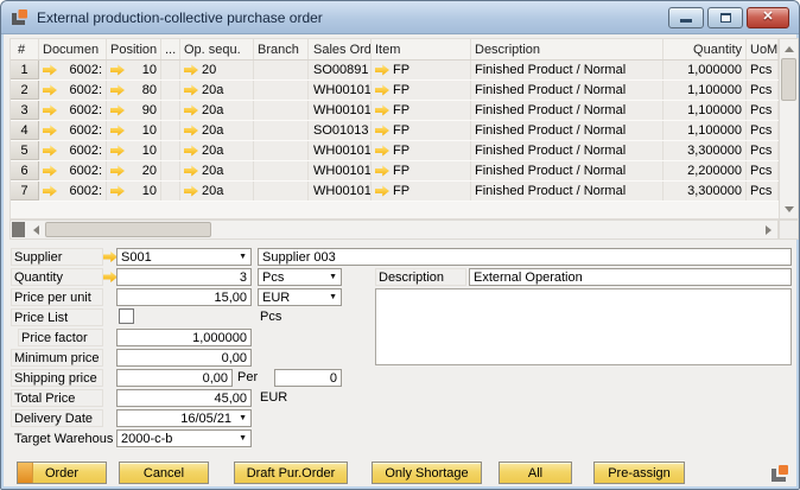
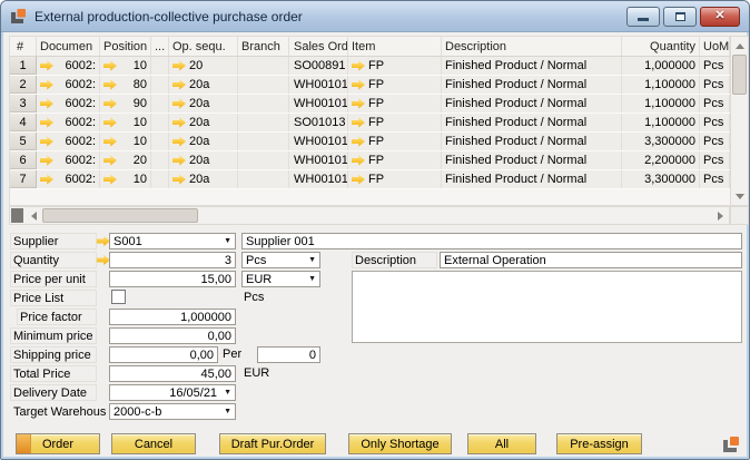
  External production-collective purchase order
  ✕
  #
  Documen
  Position
  ...
  Op. sequ.
  Branch
  Sales Ord
  Item
  Description
  Quantity
  UoM
  1
  6002:
  10
  20
  SO00891
  FP
  Finished Product / Normal
  1,000000
  Pcs
  2
  6002:
  80
  20a
  WH00101
  FP
  Finished Product / Normal
  1,100000
  Pcs
  3
  6002:
  90
  20a
  WH00101
  FP
  Finished Product / Normal
  1,100000
  Pcs
  4
  6002:
  10
  20a
  SO01013
  FP
  Finished Product / Normal
  1,100000
  Pcs
  5
  6002:
  10
  20a
  WH00101
  FP
  Finished Product / Normal
  3,300000
  Pcs
  6
  6002:
  20
  20a
  WH00101
  FP
  Finished Product / Normal
  2,200000
  Pcs
  7
  6002:
  10
  20a
  WH00101
  FP
  Finished Product / Normal
  3,300000
  Pcs
  Supplier
  S001
- Supplier 003
+ Supplier 001
  Quantity
  3
  Pcs
  Description
  External Operation
  Price per unit
  15,00
  EUR
  Price List
  Pcs
  Price factor
  1,000000
  Minimum price
  0,00
  Shipping price
  0,00
  Per
  0
  Total Price
  45,00
  EUR
  Delivery Date
  16/05/21
  Target Warehous
  2000-c-b
  Order
  Cancel
  Draft Pur.Order
  Only Shortage
  All
  Pre-assign
